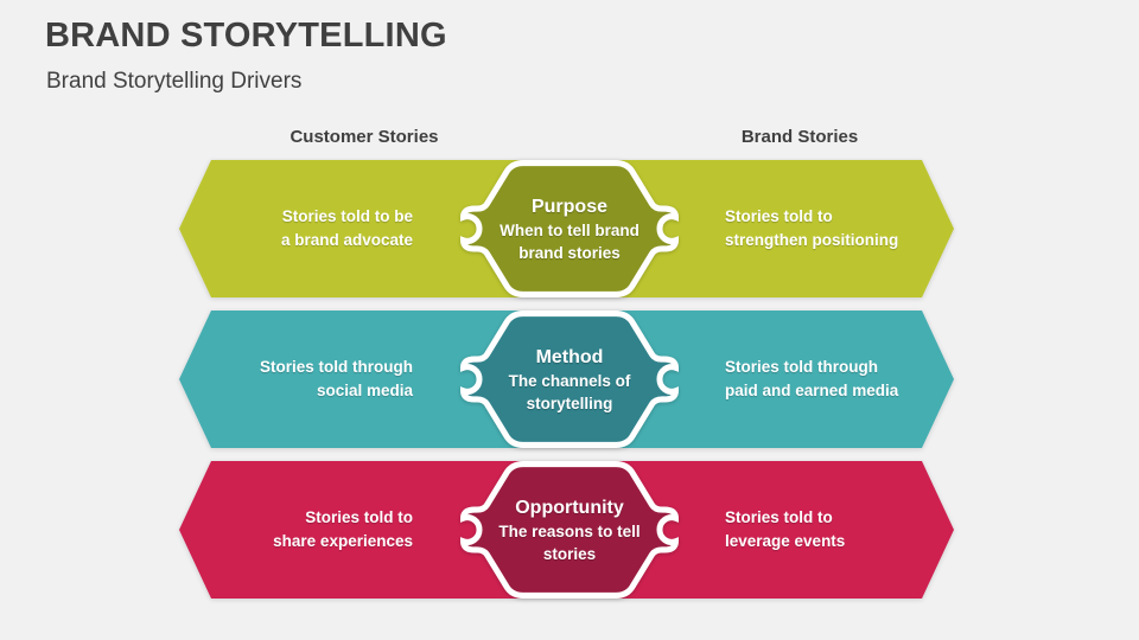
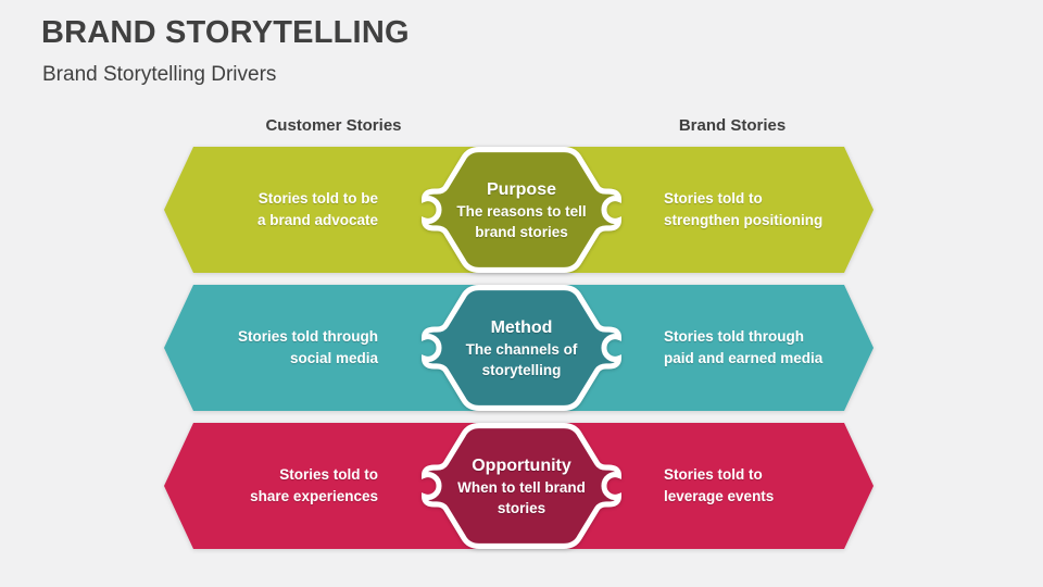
  BRAND STORYTELLING
  Brand Storytelling Drivers
  Customer Stories
  Brand Stories
  Stories told to be
  a brand advocate
  Stories told to
  strengthen positioning
  Purpose
- When to tell brand
+ The reasons to tell
  brand stories
  Stories told through
  social media
  Stories told through
  paid and earned media
  Method
  The channels of
  storytelling
  Stories told to
  share experiences
  Stories told to
  leverage events
  Opportunity
- The reasons to tell
+ When to tell brand
  stories
